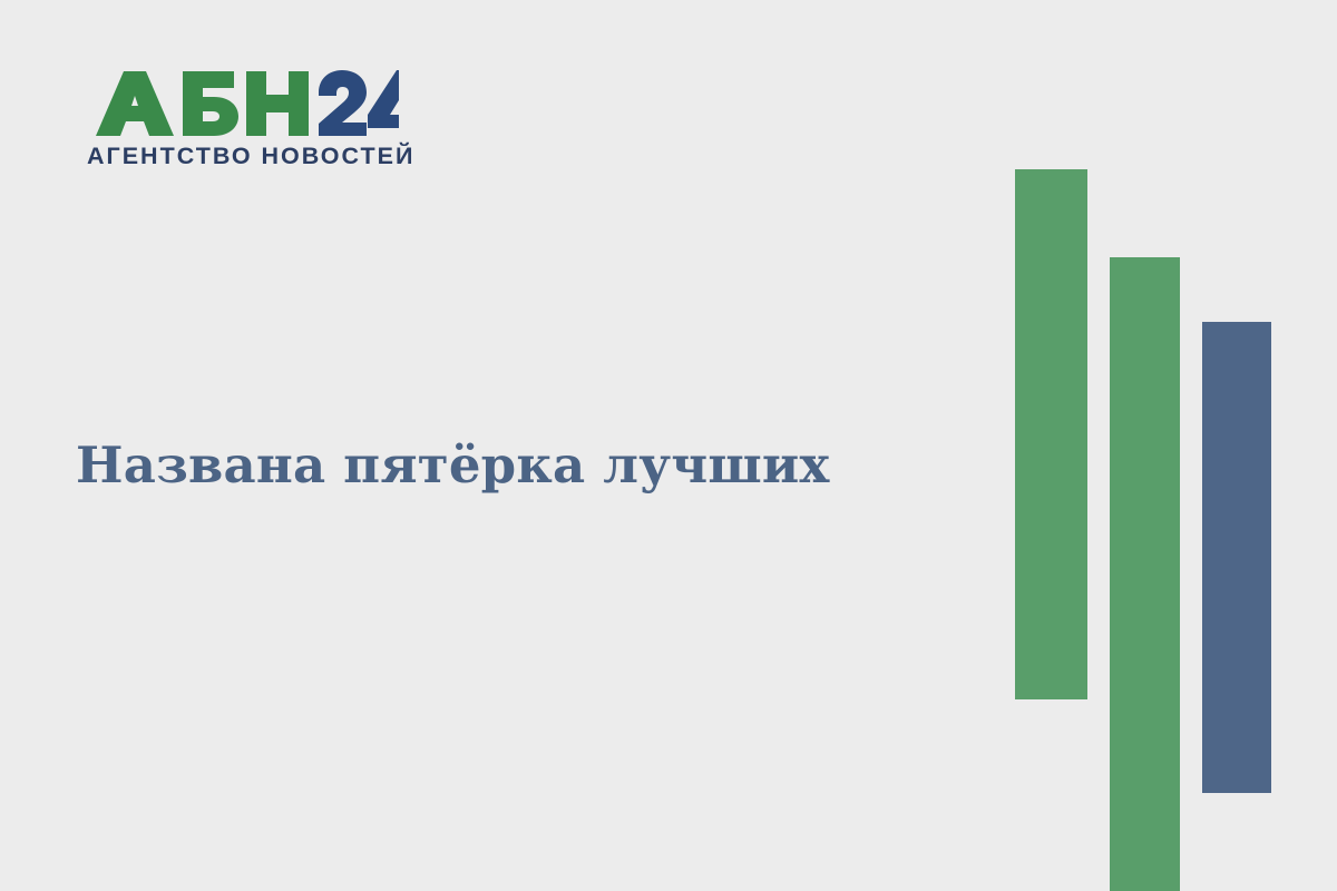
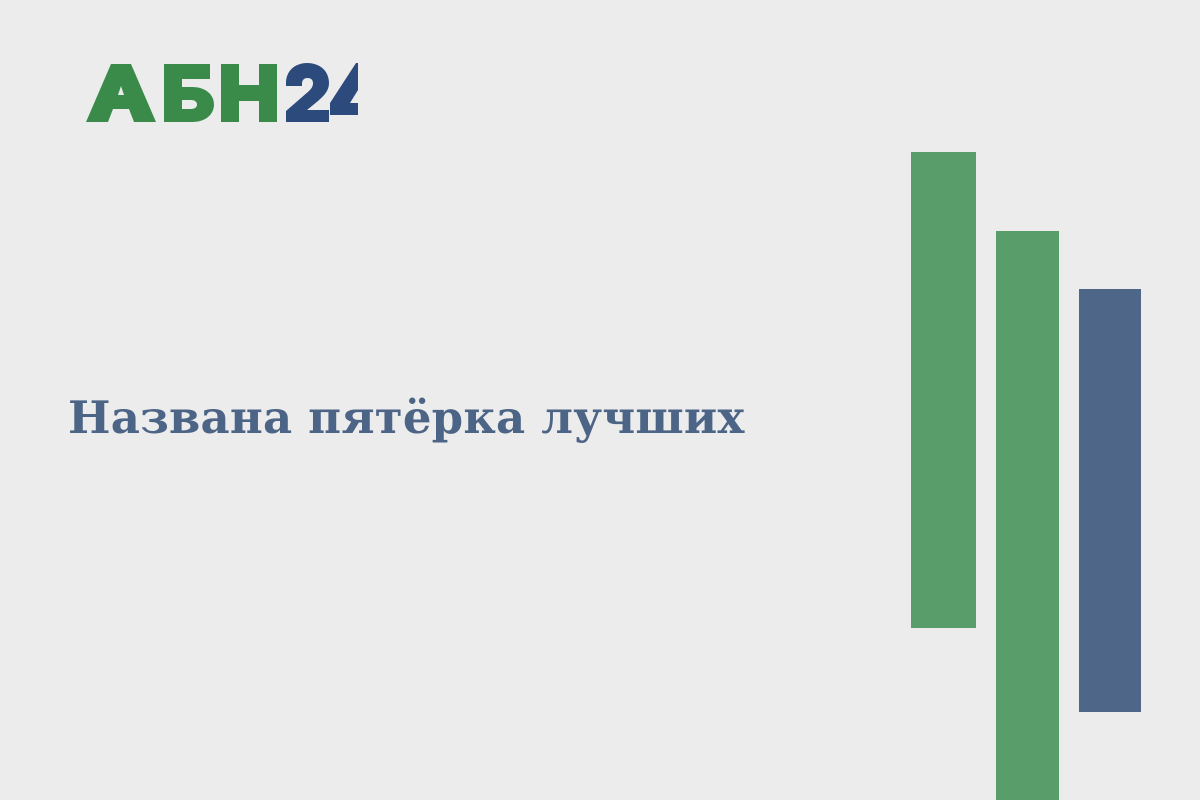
- АГЕНТСТВО НОВОСТЕЙ
  Названа пятёрка лучших
